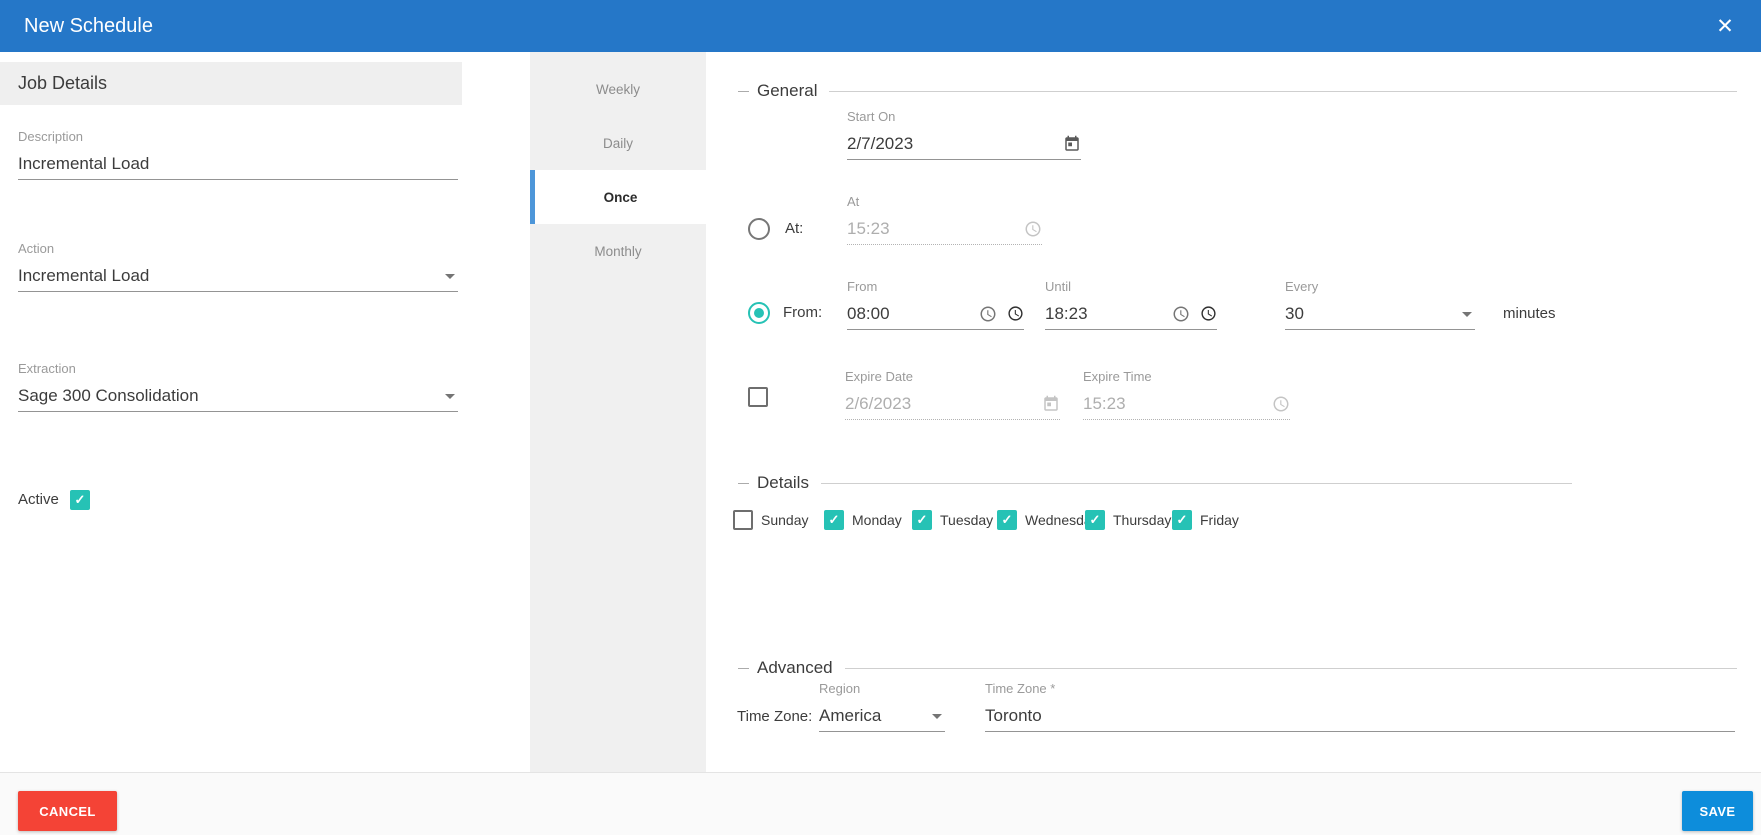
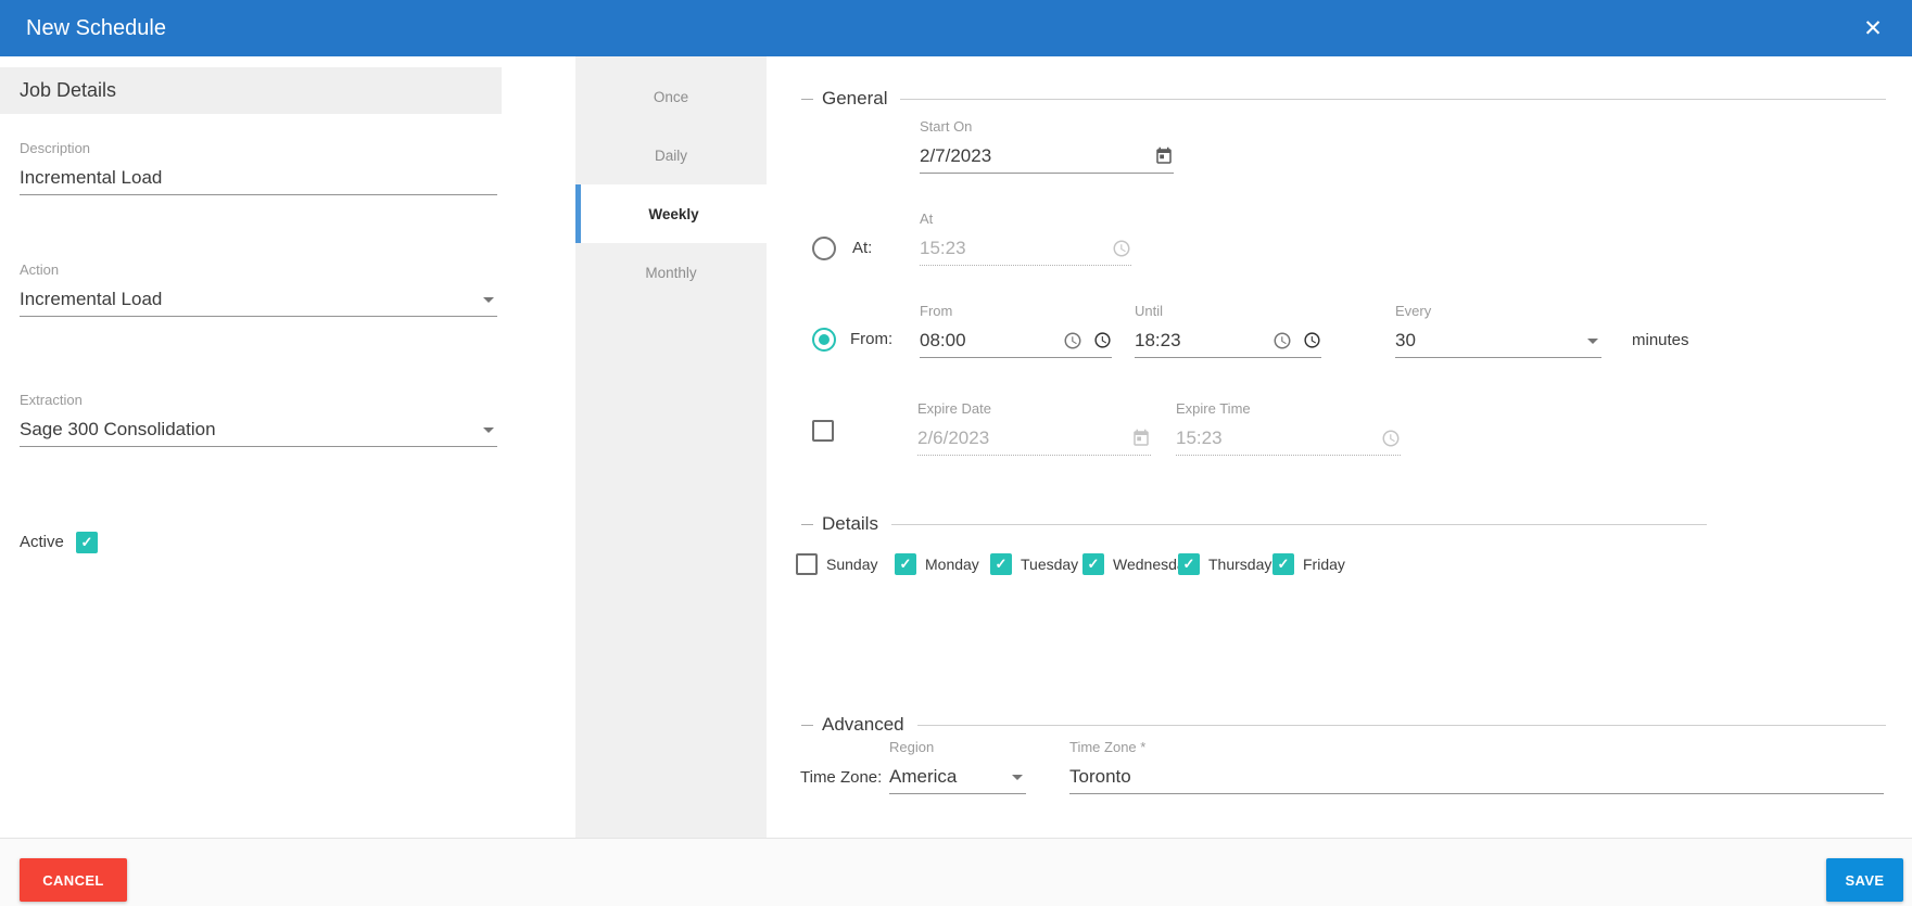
  New Schedule
  ✕
  Job Details
  Description
  Incremental Load
  Action
  Incremental Load
  Extraction
  Sage 300 Consolidation
  Active
  ✓
- Weekly
+ Once
  Daily
- Once
+ Weekly
  Monthly
  General
  Start On
  2/7/2023
  At:
  At
  15:23
  From:
  From
  08:00
  Until
  18:23
  Every
  30
  minutes
  Expire Date
  2/6/2023
  Expire Time
  15:23
  Details
  Sunday
  ✓
  Monday
  ✓
  Tuesday
  ✓
  Wednesd
  ✓
  Thursday
  ✓
  Friday
  Advanced
  Time Zone:
  Region
  America
  Time Zone *
  Toronto
  CANCEL
  SAVE
